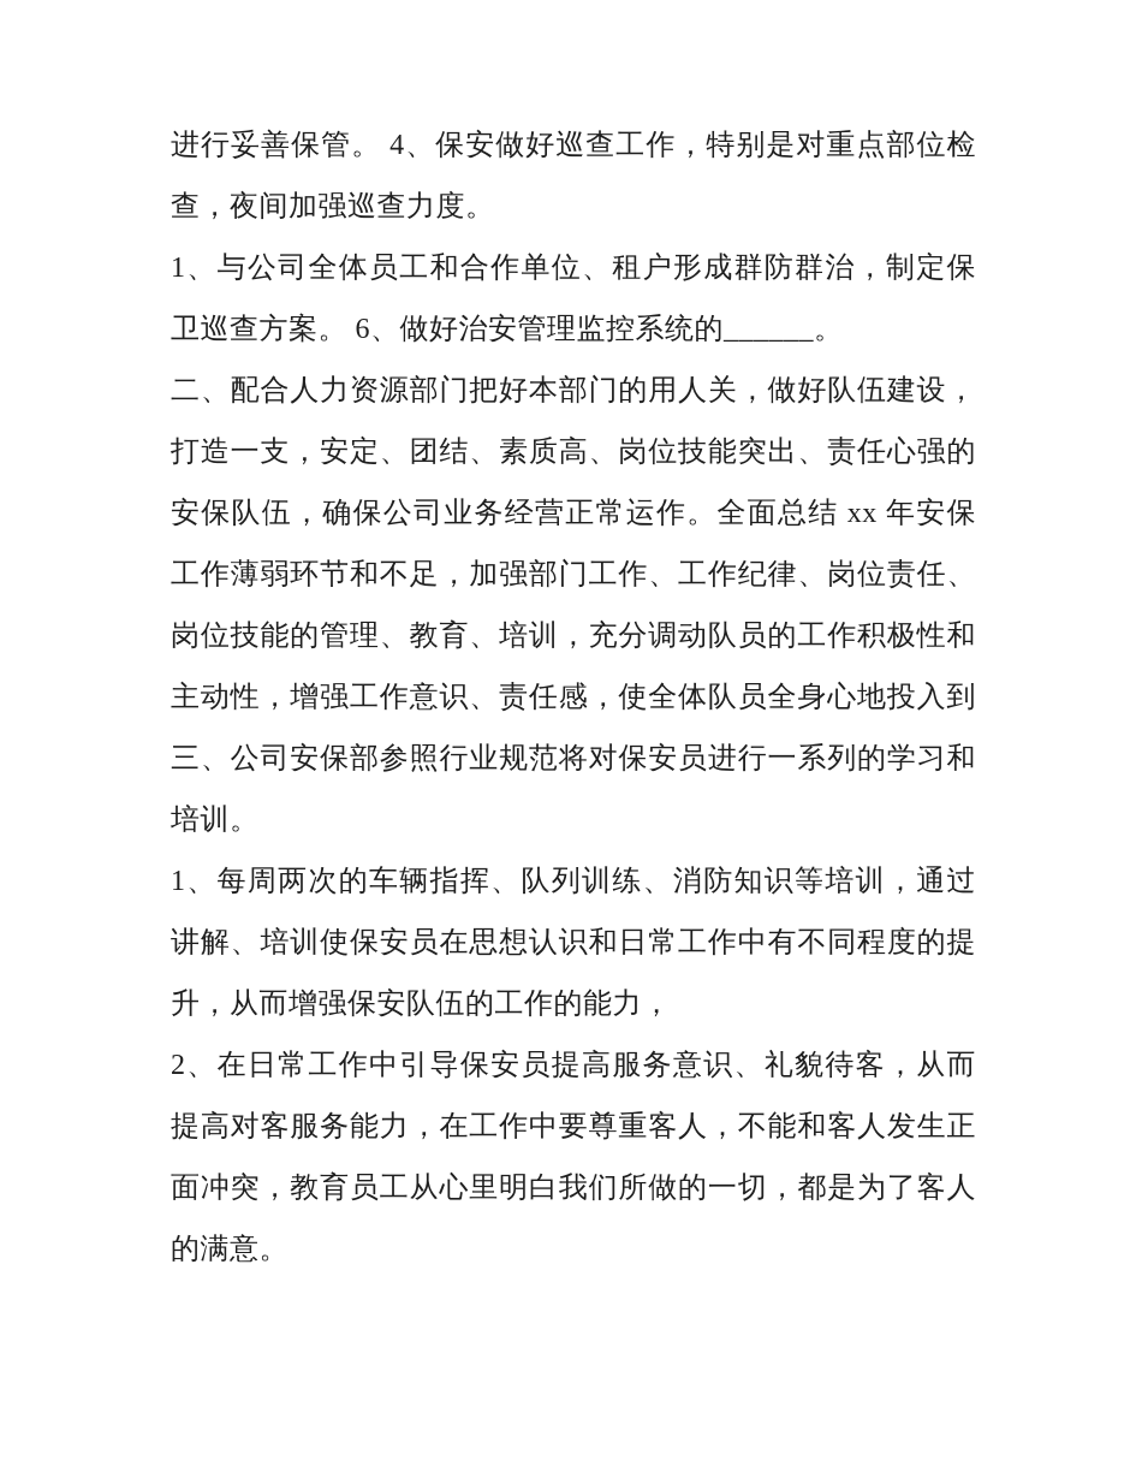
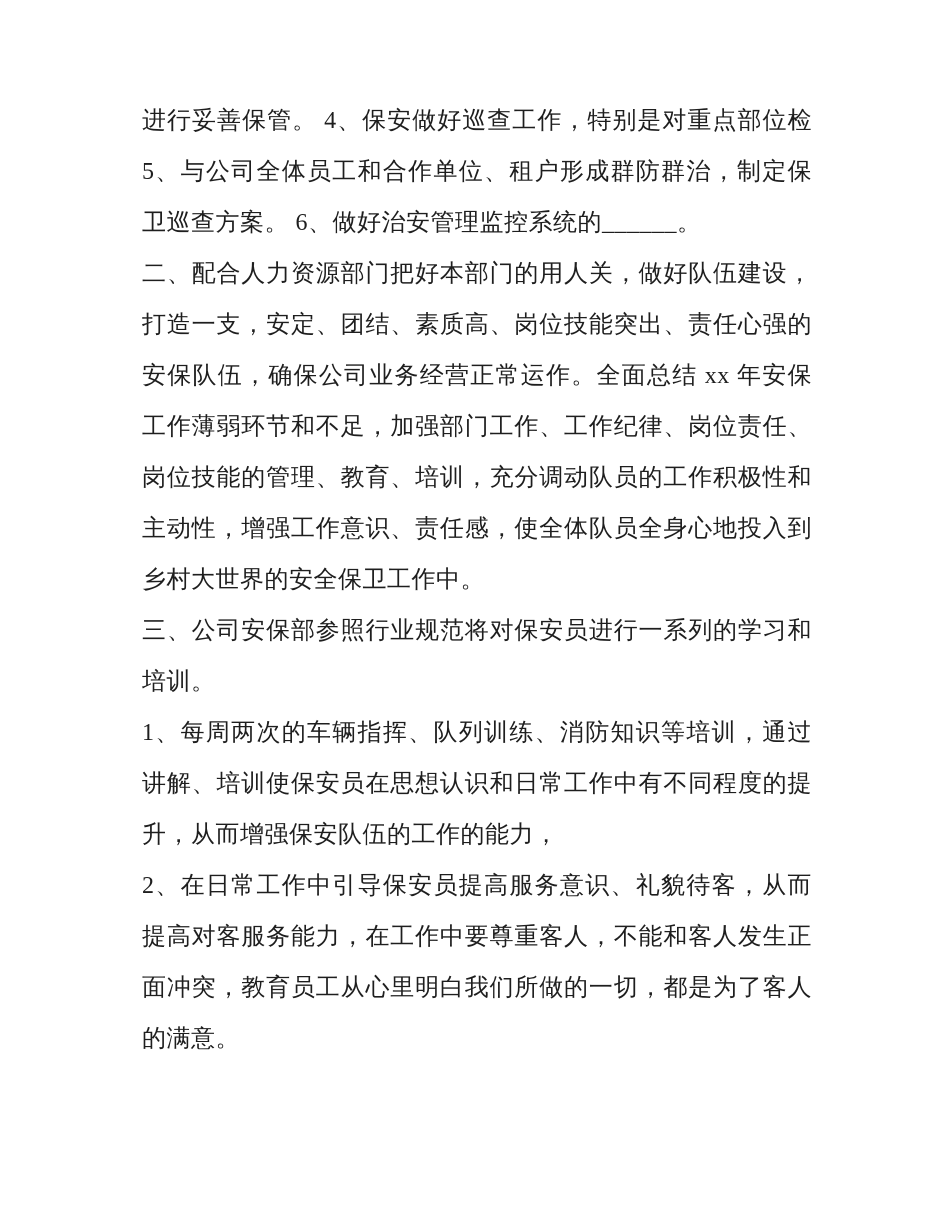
  进行妥善保管。 4、保安做好巡查工作，特别是对重点部位检
- 查，夜间加强巡查力度。
- 1、与公司全体员工和合作单位、租户形成群防群治，制定保
+ 5、与公司全体员工和合作单位、租户形成群防群治，制定保
  卫巡查方案。 6、做好治安管理监控系统的______。
  二、配合人力资源部门把好本部门的用人关，做好队伍建设，
  打造一支，安定、团结、素质高、岗位技能突出、责任心强的
  安保队伍，确保公司业务经营正常运作。全面总结 xx 年安保
  工作薄弱环节和不足，加强部门工作、工作纪律、岗位责任、
  岗位技能的管理、教育、培训，充分调动队员的工作积极性和
  主动性，增强工作意识、责任感，使全体队员全身心地投入到
+ 乡村大世界的安全保卫工作中。
  三、公司安保部参照行业规范将对保安员进行一系列的学习和
  培训。
  1、每周两次的车辆指挥、队列训练、消防知识等培训，通过
  讲解、培训使保安员在思想认识和日常工作中有不同程度的提
  升，从而增强保安队伍的工作的能力，
  2、在日常工作中引导保安员提高服务意识、礼貌待客，从而
  提高对客服务能力，在工作中要尊重客人，不能和客人发生正
  面冲突，教育员工从心里明白我们所做的一切，都是为了客人
  的满意。
